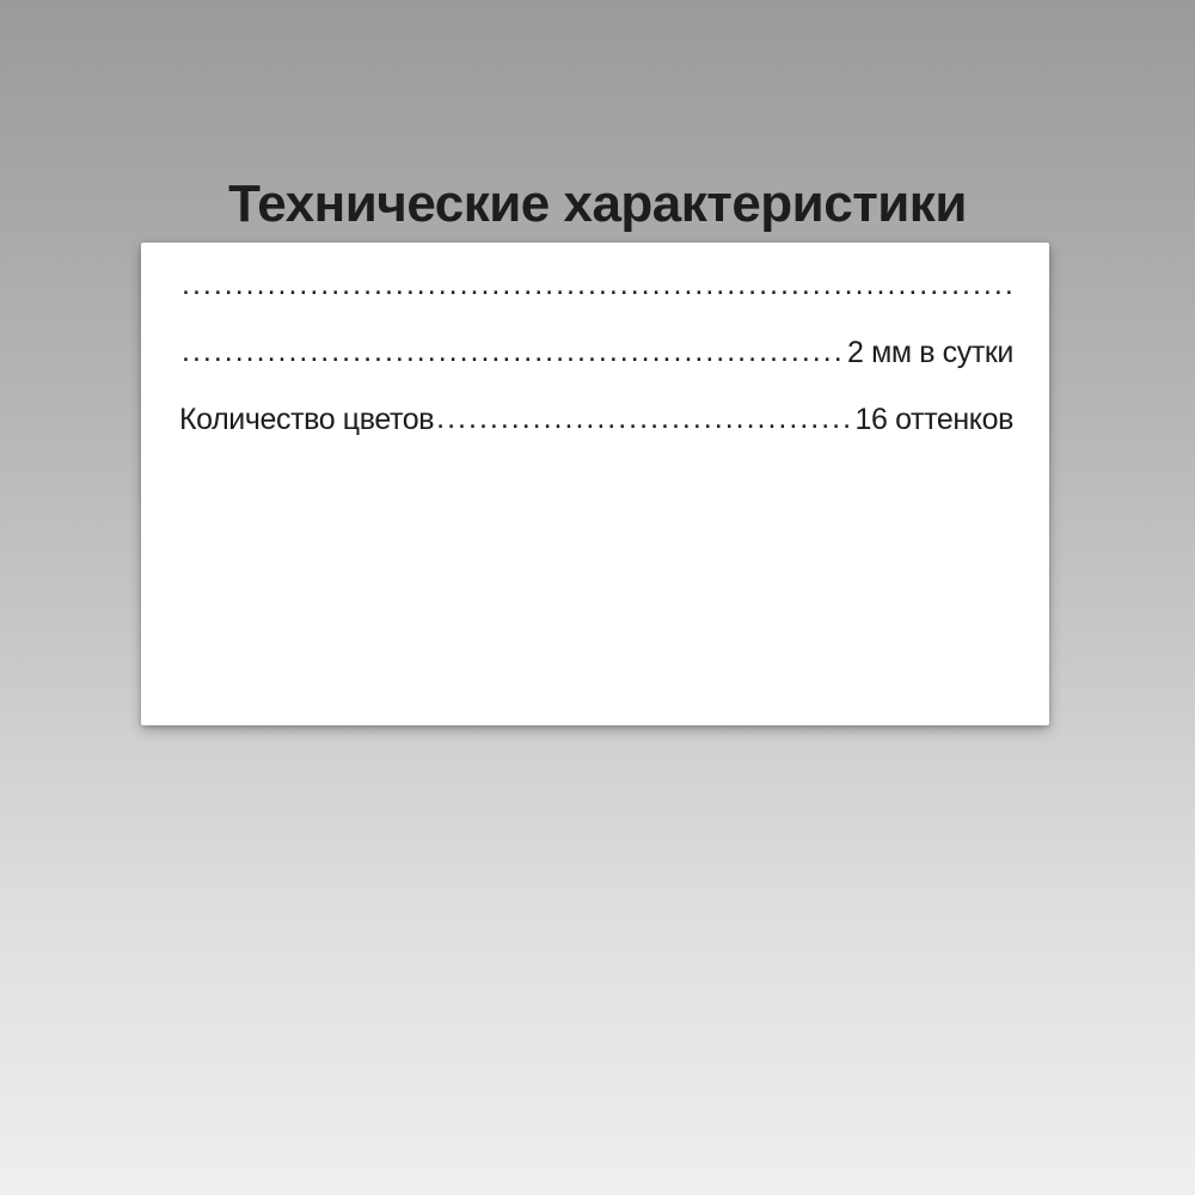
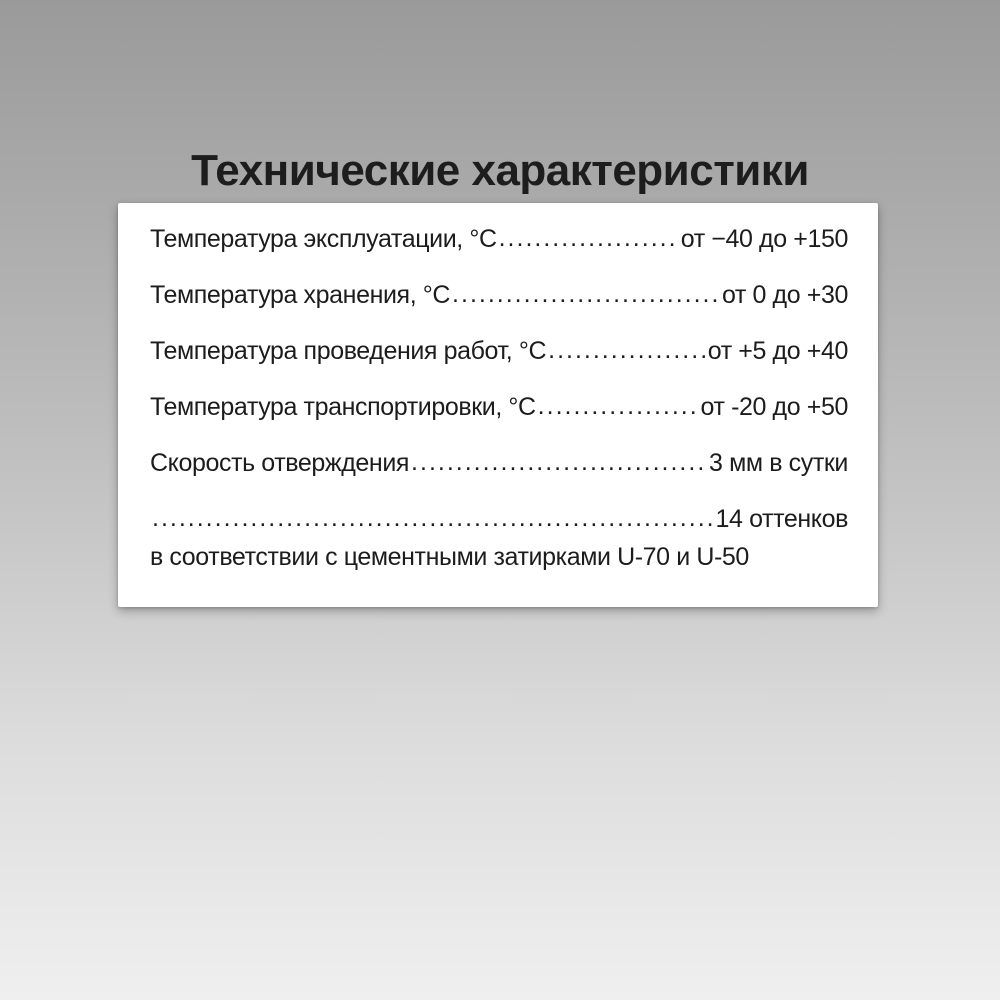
  Технические характеристики
+ Температура эксплуатации, °С
+ от −40 до +150
+ Температура хранения, °С
+ от 0 до +30
+ Температура проведения работ, °С
+ от +5 до +40
+ Температура транспортировки, °С
+ от -20 до +50
+ Скорость отверждения
- 2 мм в сутки
+ 3 мм в сутки
- Количество цветов
- 16 оттенков
+ 14 оттенков
+ в соответствии с цементными затирками U-70 и U-50
